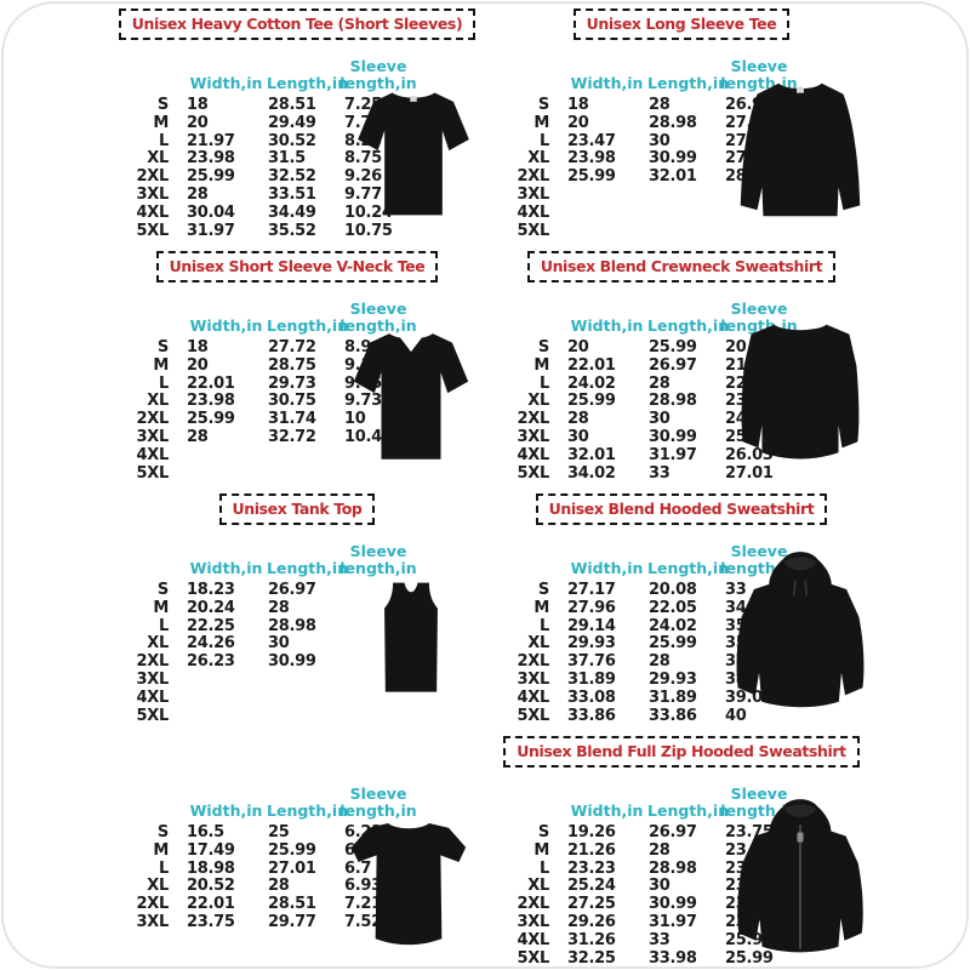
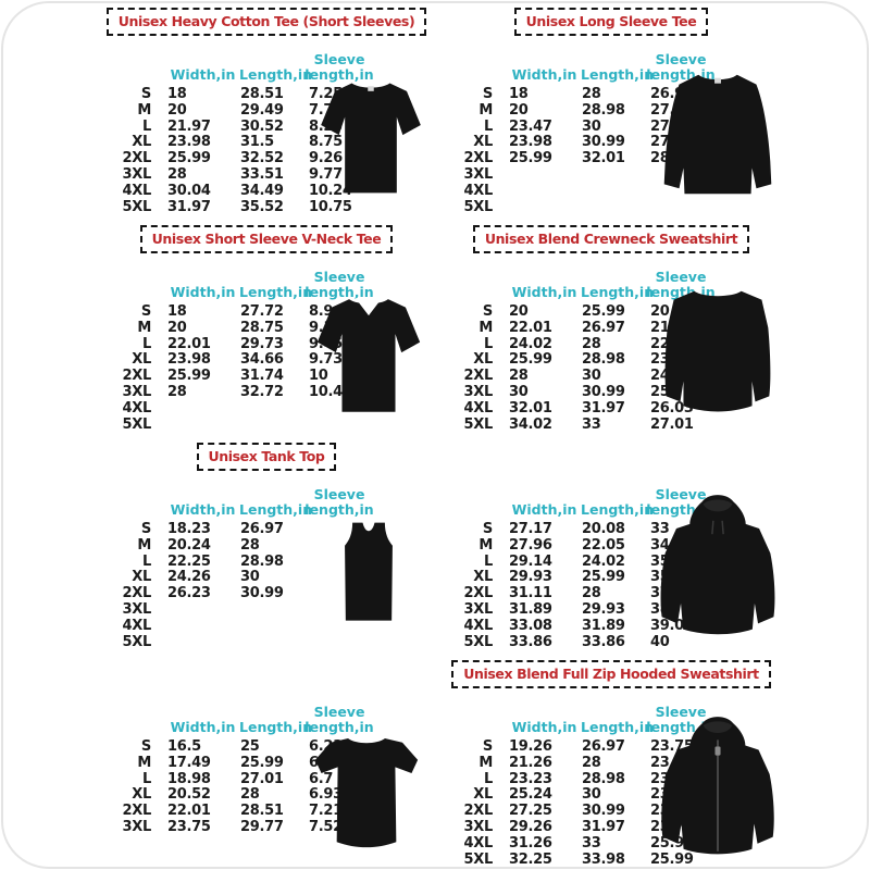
  Unisex Heavy Cotton Tee (Short Sleeves)
  Width,in
  Length,in
  Sleeve
  length,in
  S
  18
  28.51
  7.2
  M
  20
  29.49
  L
  21.97
  30.52
  XL
  23.98
  31.5
  8.75
  2XL
  25.99
  32.52
  9.26
  3XL
  28
  33.51
  9.77
  4XL
  30.04
  34.49
  10.2
  5XL
  31.97
  35.52
  10.75
  Unisex Long Sleeve Tee
  Width,in
  Length,in
  Sleeve
  length,in
  S
  18
  28
  M
  20
  28.98
  L
  23.47
  30
  XL
  23.98
  30.99
  2XL
  25.99
  32.01
  3XL
  4XL
  5XL
  Unisex Short Sleeve V-Neck Tee
  Width,in
  Length,in
  Sleeve
  length,in
  S
  18
  27.72
  8.9
  M
  20
  28.75
  L
  22.01
  29.73
  XL
  23.98
- 30.75
+ 34.66
  9.73
  2XL
  25.99
  31.74
  10
  3XL
  28
  32.72
  10.4
  4XL
  5XL
  Unisex Blend Crewneck Sweatshirt
  Width,in
  Length,in
  Sleeve
  length,in
  S
  20
  25.99
  20
  M
  22.01
  26.97
  L
  24.02
  28
  XL
  25.99
  28.98
  23
  2XL
  28
  30
  3XL
  30
  30.99
  25
  4XL
  32.01
  31.97
  26.03
  5XL
  34.02
  33
  27.01
  Unisex Tank Top
  Width,in
  Length,in
  Sleeve
  length,in
  S
  18.23
  26.97
  M
  20.24
  28
  L
  22.25
  28.98
  XL
  24.26
  30
  2XL
  26.23
  30.99
  3XL
  4XL
  5XL
- Unisex Blend Hooded Sweatshirt
  Width,in
  Length,in
  Sleeve
  S
  27.17
  20.08
  33
  M
  27.96
  22.05
  L
  29.14
  24.02
  XL
  29.93
  25.99
  2XL
- 37.76
+ 31.11
  28
  3XL
  31.89
  29.93
  4XL
  33.08
  31.89
  39.0
  5XL
  33.86
  33.86
  40
  Width,in
  Length,in
  Sleeve
  length,in
  S
  16.5
  25
  M
  17.49
  25.99
  L
  18.98
  27.01
  6.7
  XL
  20.52
  28
  6.9
  2XL
  22.01
  28.51
  7.2
  3XL
  23.75
  29.77
  7.5
  Unisex Blend Full Zip Hooded Sweatshirt
  Width,in
  Length,in
  Sleeve
  length,
  S
  19.26
  26.97
  23.7
  M
  21.26
  28
  L
  23.23
  28.98
  XL
  25.24
  30
  2XL
  27.25
  30.99
  3XL
  29.26
  31.97
  4XL
  31.26
  33
  25.9
  5XL
  32.25
  33.98
  25.99
